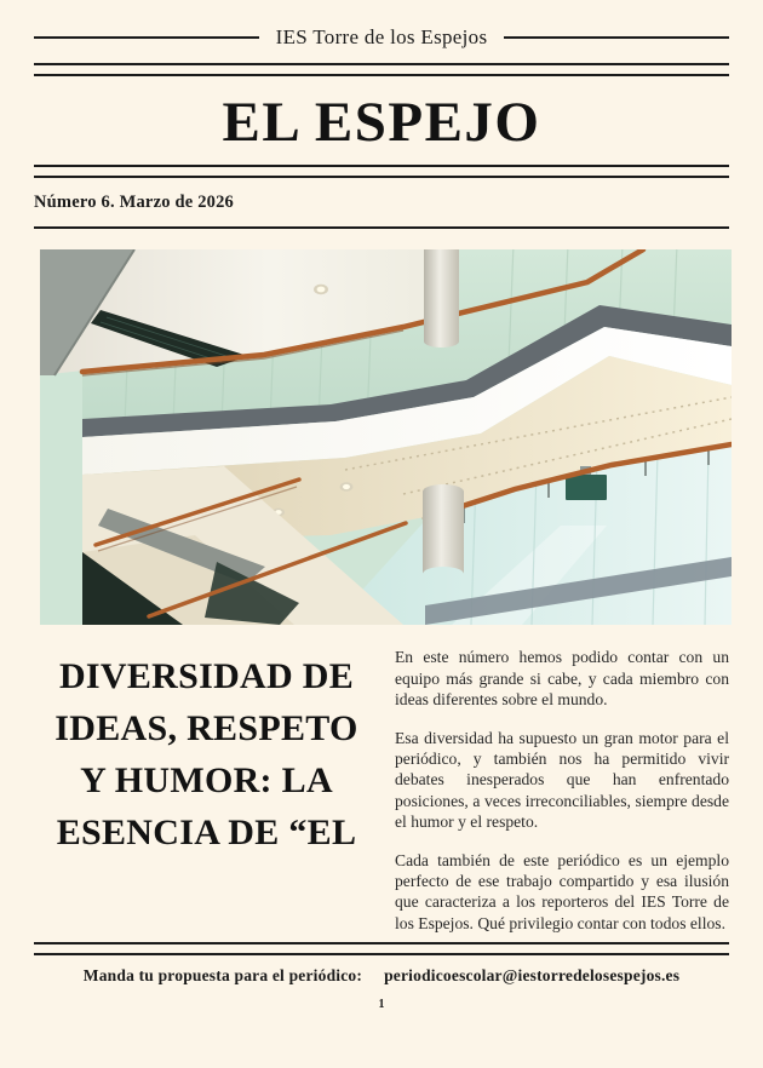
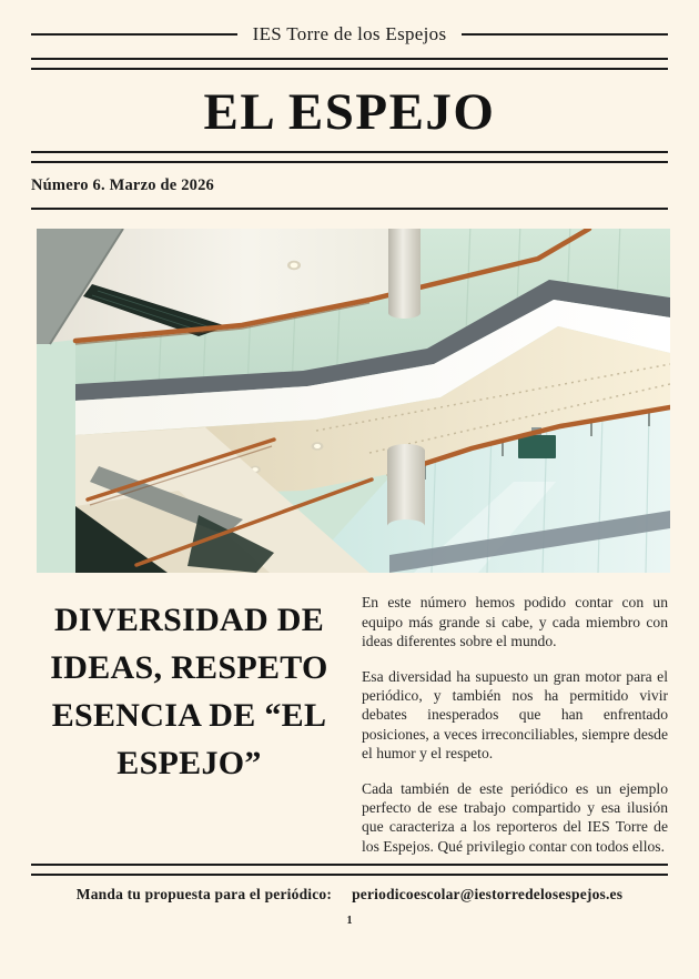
  IES Torre de los Espejos
  EL ESPEJO
  Número 6. Marzo de 2026
  DIVERSIDAD DE
  IDEAS, RESPETO
- Y HUMOR: LA
  ESENCIA DE “EL
+ ESPEJO”
  En este número hemos podido contar con un equipo más grande si cabe, y cada miembro con ideas diferentes sobre el mundo.
  Esa diversidad ha supuesto un gran motor para el periódico, y también nos ha permitido vivir debates inesperados que han enfrentado posiciones, a veces irreconciliables, siempre desde el humor y el respeto.
  Cada también de este periódico es un ejemplo perfecto de ese trabajo compartido y esa ilusión que caracteriza a los reporteros del IES Torre de los Espejos. Qué privilegio contar con todos ellos.
  Manda tu propuesta para el periódico:
  periodicoescolar@iestorredelosespejos.es
  1
